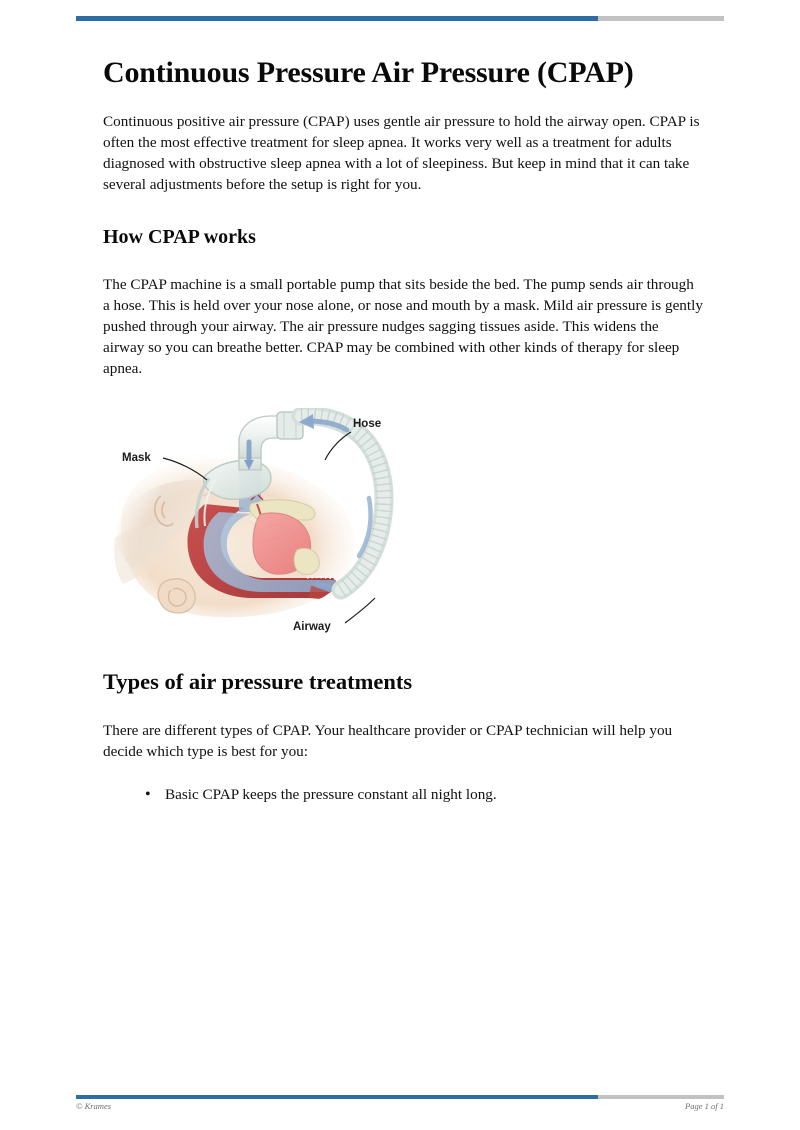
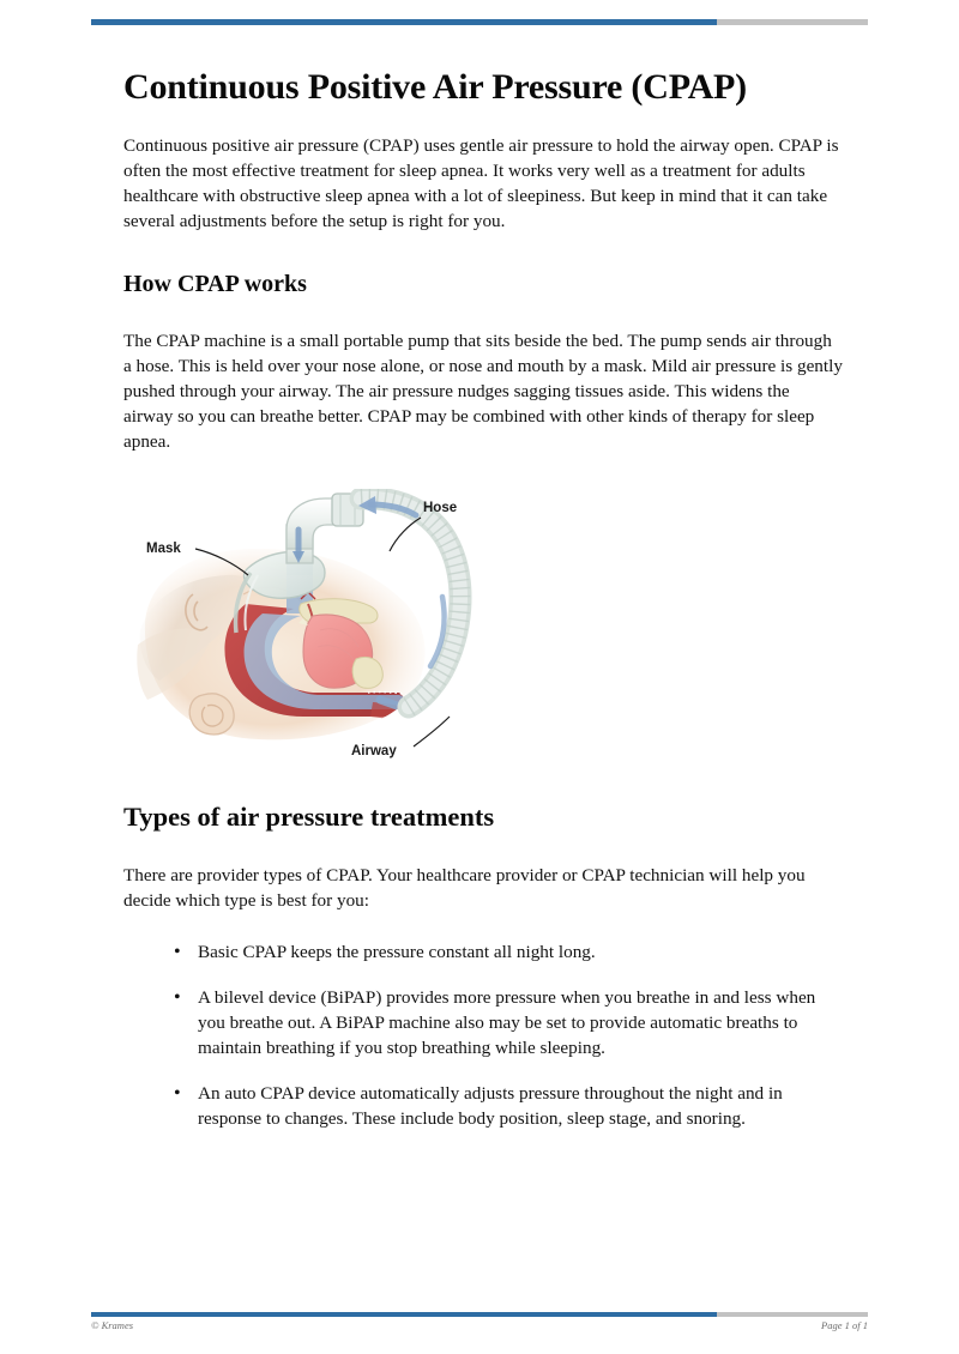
- Continuous Pressure Air Pressure (CPAP)
+ Continuous Positive Air Pressure (CPAP)
- Continuous positive air pressure (CPAP) uses gentle air pressure to hold the airway open. CPAP is often the most effective treatment for sleep apnea. It works very well as a treatment for adults diagnosed with obstructive sleep apnea with a lot of sleepiness. But keep in mind that it can take several adjustments before the setup is right for you.
+ Continuous positive air pressure (CPAP) uses gentle air pressure to hold the airway open. CPAP is often the most effective treatment for sleep apnea. It works very well as a treatment for adults healthcare with obstructive sleep apnea with a lot of sleepiness. But keep in mind that it can take several adjustments before the setup is right for you.
  How CPAP works
  The CPAP machine is a small portable pump that sits beside the bed. The pump sends air through a hose. This is held over your nose alone, or nose and mouth by a mask. Mild air pressure is gently pushed through your airway. The air pressure nudges sagging tissues aside. This widens the airway so you can breathe better. CPAP may be combined with other kinds of therapy for sleep apnea.
  Hose
  Mask
  Airway
  Types of air pressure treatments
- There are different types of CPAP. Your healthcare provider or CPAP technician will help you decide which type is best for you:
+ There are provider types of CPAP. Your healthcare provider or CPAP technician will help you decide which type is best for you:
  Basic CPAP keeps the pressure constant all night long.
+ A bilevel device (BiPAP) provides more pressure when you breathe in and less when you breathe out. A BiPAP machine also may be set to provide automatic breaths to maintain breathing if you stop breathing while sleeping.
+ An auto CPAP device automatically adjusts pressure throughout the night and in response to changes. These include body position, sleep stage, and snoring.
  © Krames
  Page 1 of 1
